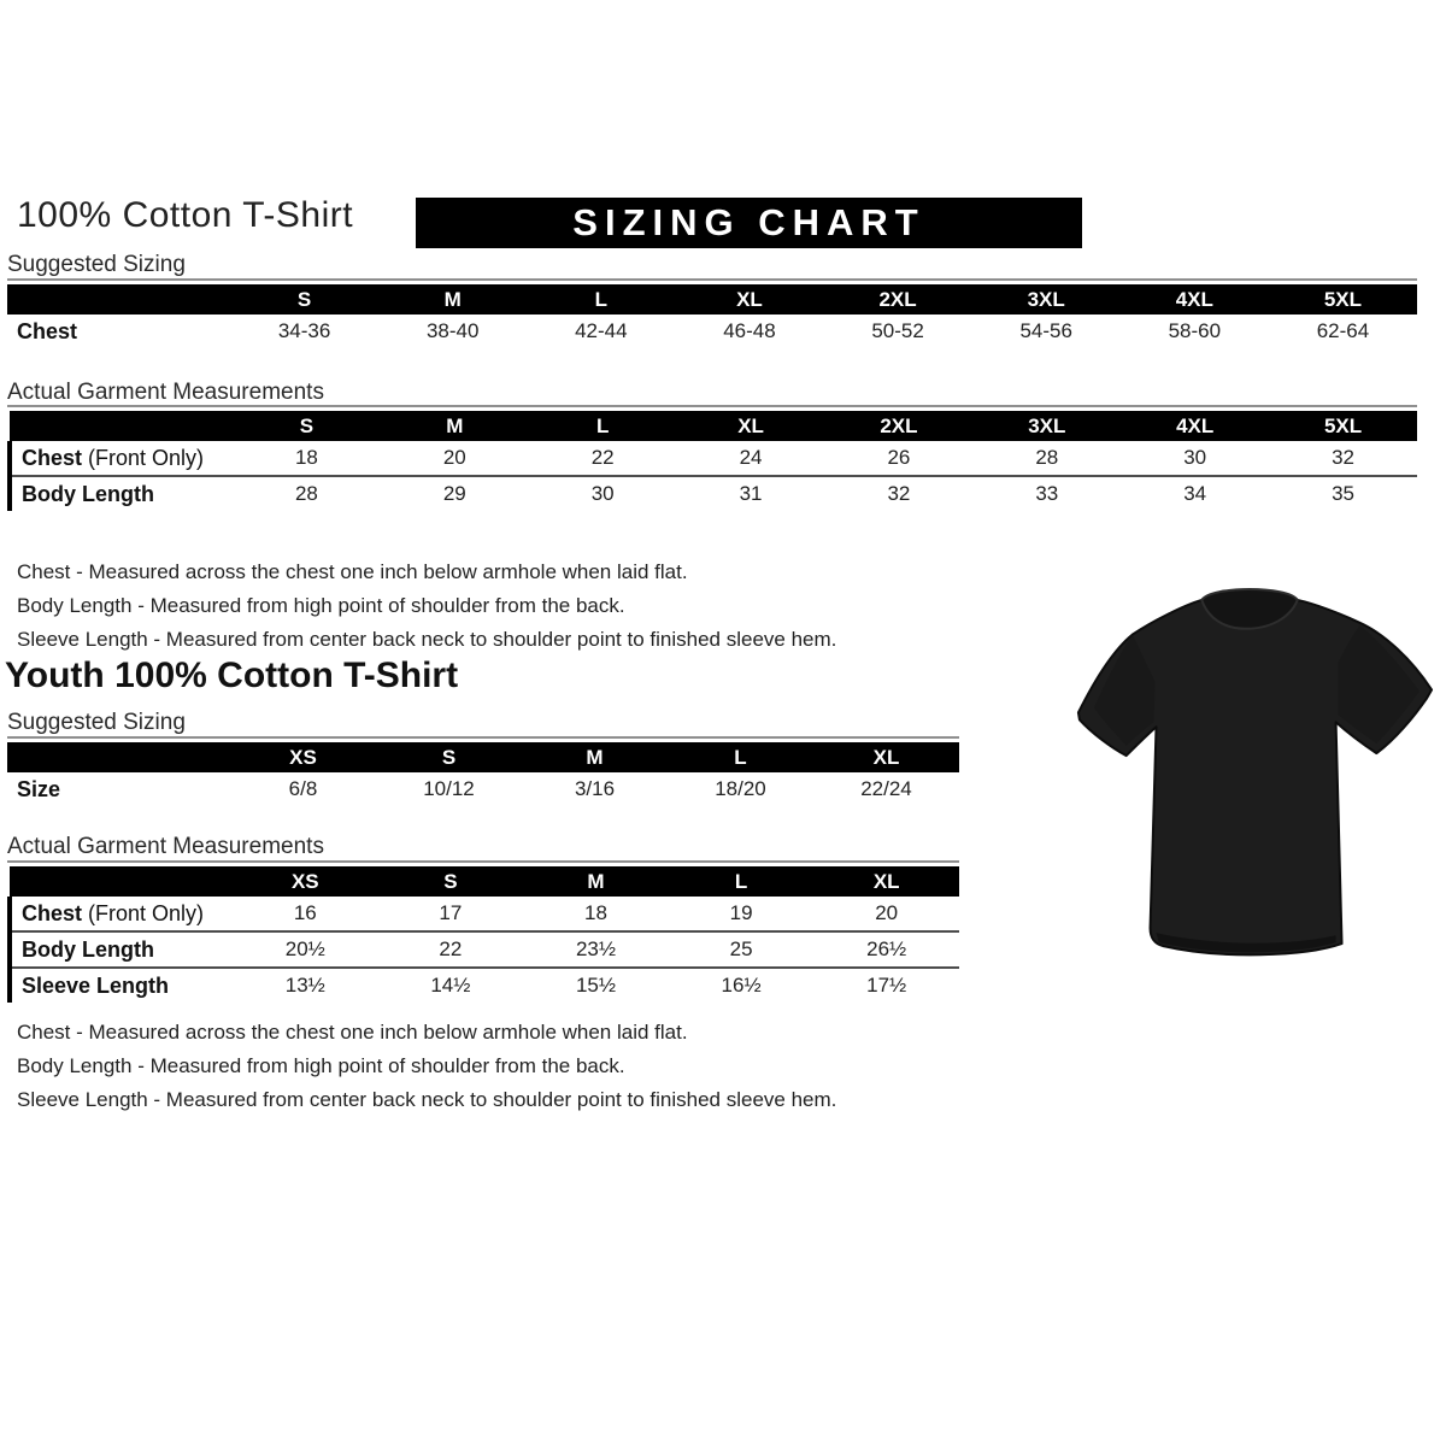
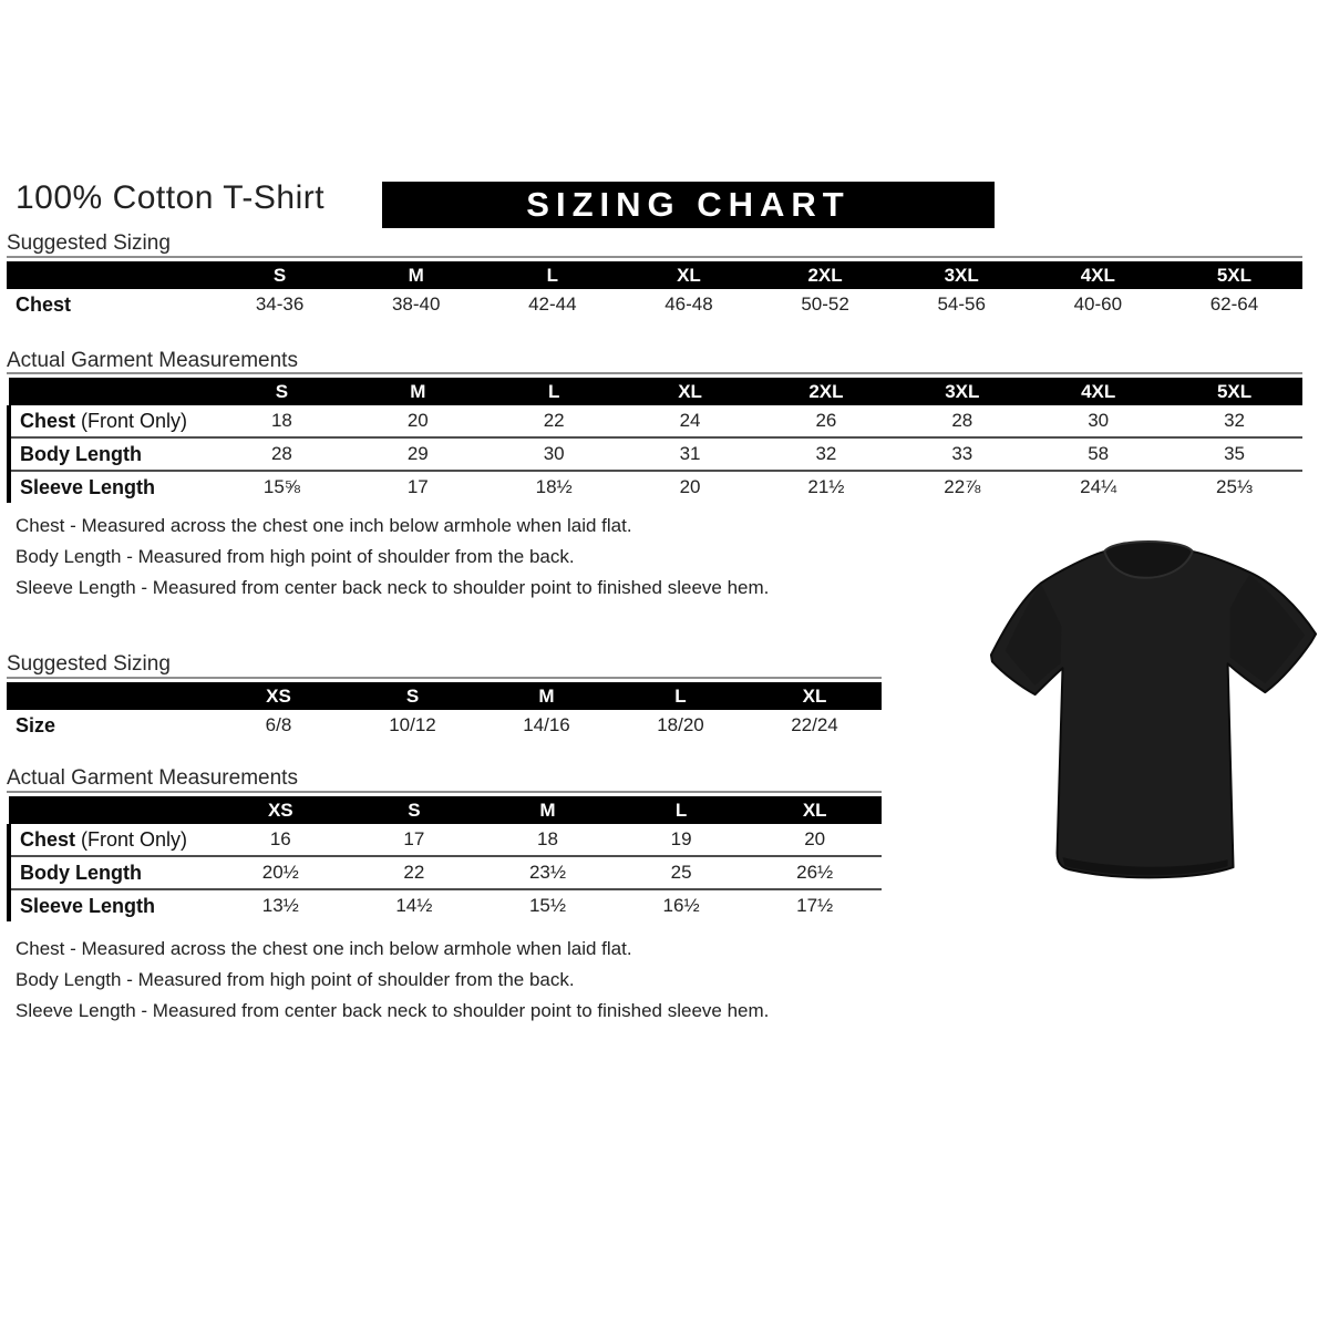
  100% Cotton T-Shirt
  SIZING CHART
  Suggested Sizing
  	S	M	L	XL	2XL	3XL	4XL	5XL
- Chest	34-36	38-40	42-44	46-48	50-52	54-56	58-60	62-64
+ Chest	34-36	38-40	42-44	46-48	50-52	54-56	40-60	62-64
  Actual Garment Measurements
  	S	M	L	XL	2XL	3XL	4XL	5XL
  Chest (Front Only)	18	20	22	24	26	28	30	32
- Body Length	28	29	30	31	32	33	34	35
+ Body Length	28	29	30	31	32	33	58	35
+ Sleeve Length	15⅝	17	18½	20	21½	22⅞	24¼	25⅓
  Chest - Measured across the chest one inch below armhole when laid flat.
  Body Length - Measured from high point of shoulder from the back.
  Sleeve Length - Measured from center back neck to shoulder point to finished sleeve hem.
- Youth 100% Cotton T-Shirt
  Suggested Sizing
  	XS	S	M	L	XL
- Size	6/8	10/12	3/16	18/20	22/24
+ Size	6/8	10/12	14/16	18/20	22/24
  Actual Garment Measurements
  	XS	S	M	L	XL
  Chest (Front Only)	16	17	18	19	20
  Body Length	20½	22	23½	25	26½
  Sleeve Length	13½	14½	15½	16½	17½
  Chest - Measured across the chest one inch below armhole when laid flat.
  Body Length - Measured from high point of shoulder from the back.
  Sleeve Length - Measured from center back neck to shoulder point to finished sleeve hem.
